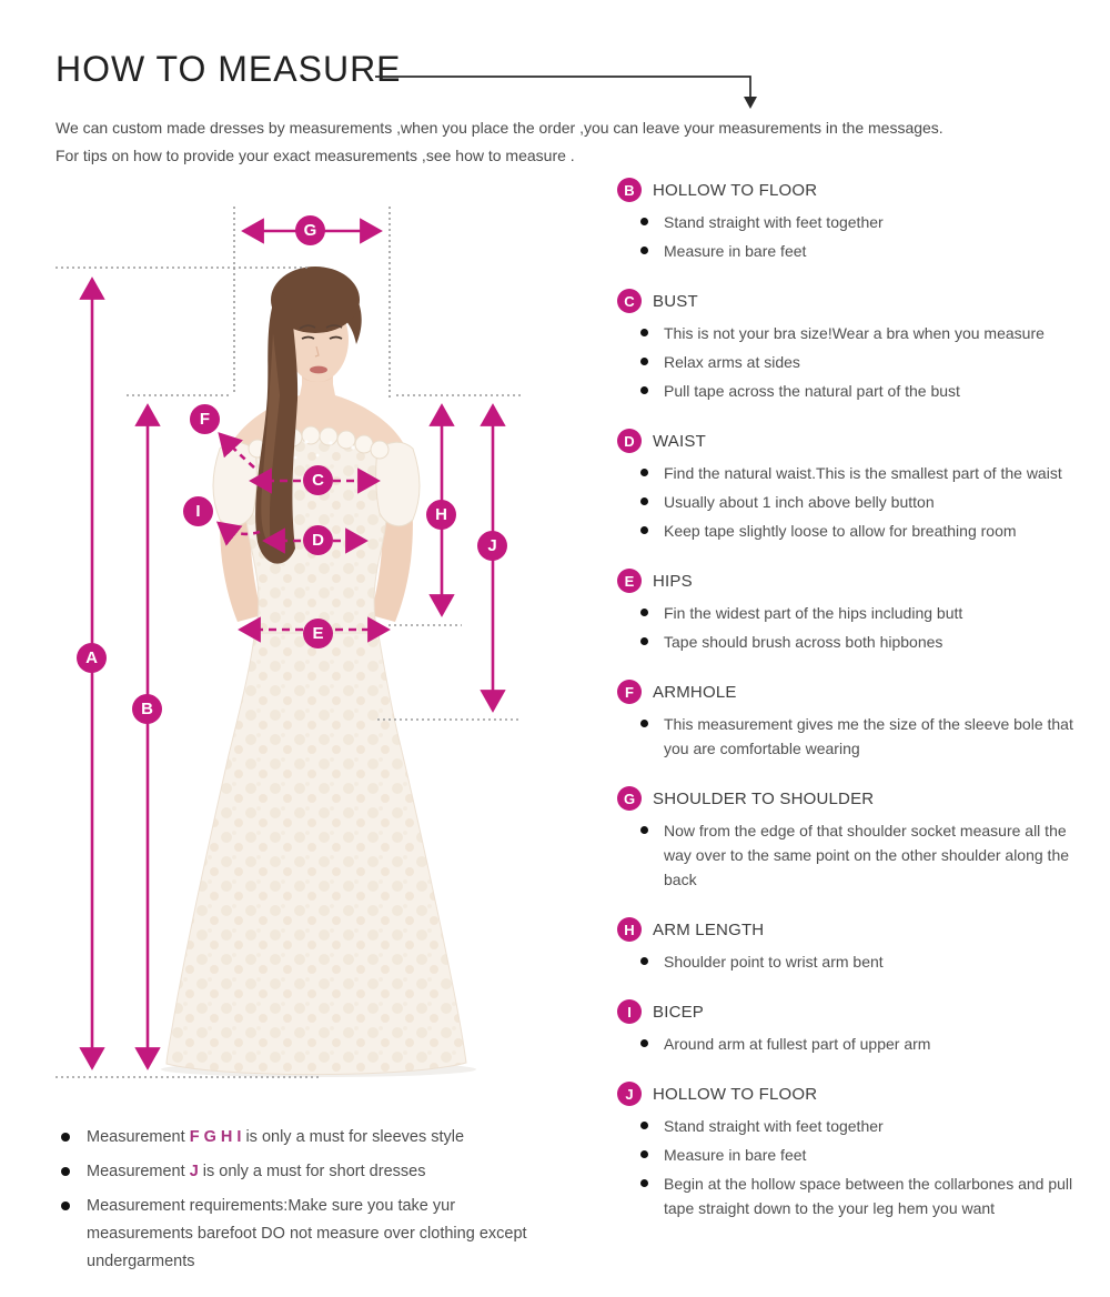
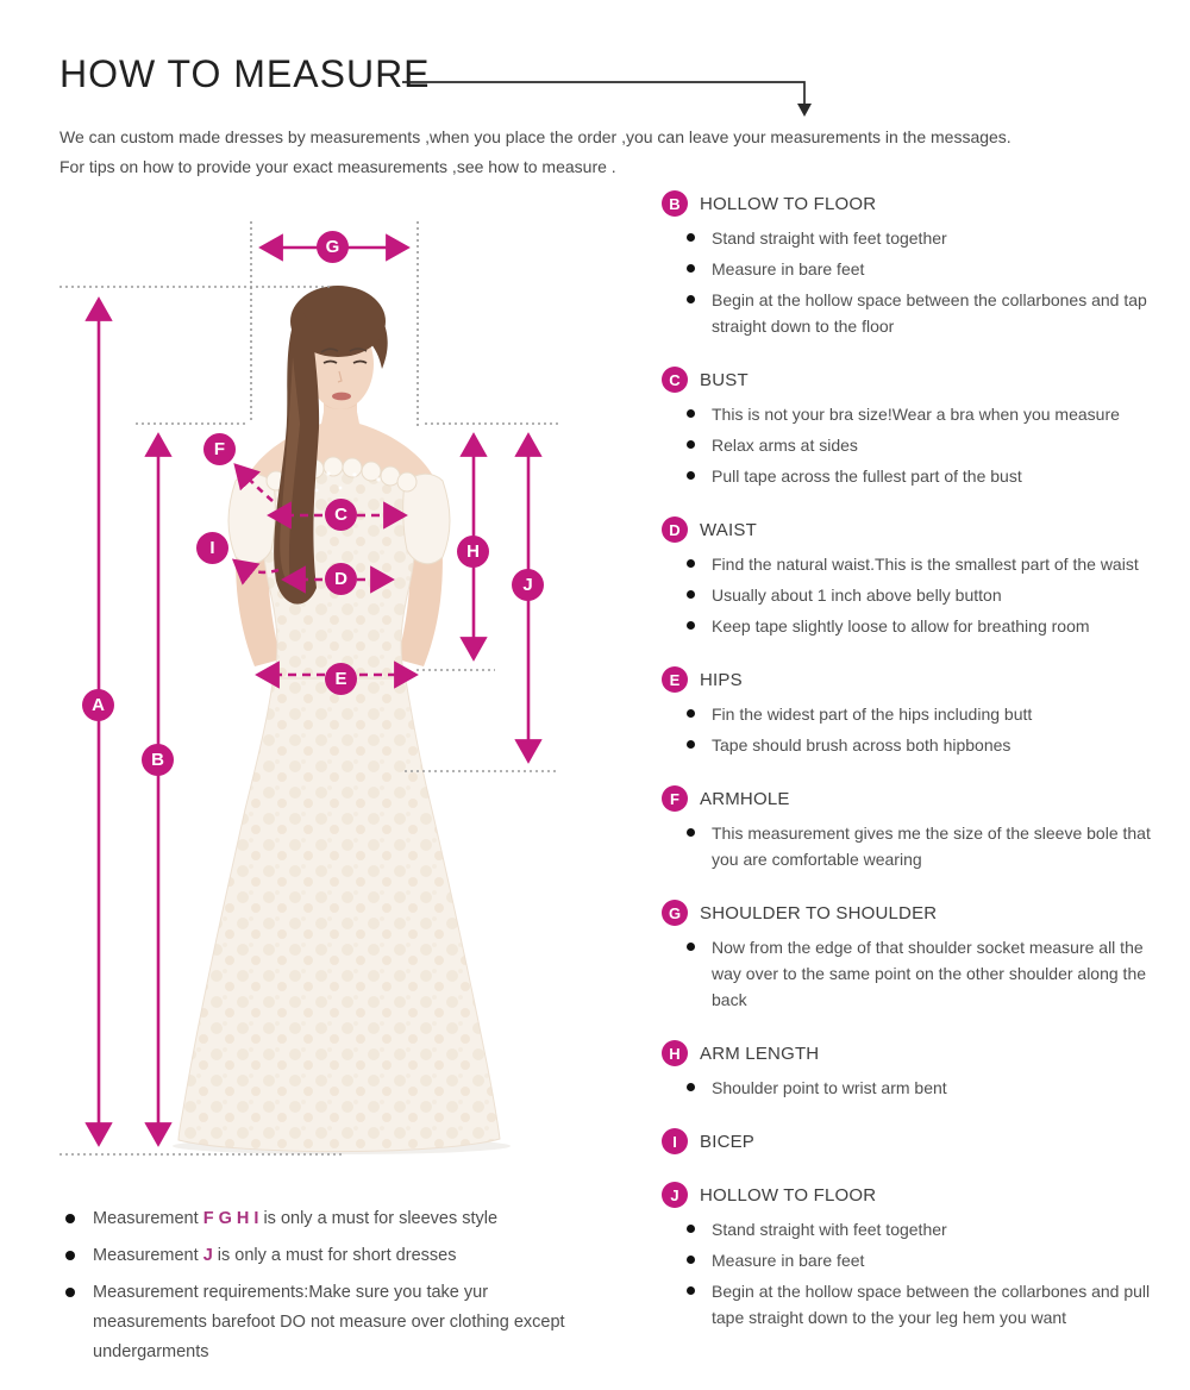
  HOW TO MEASURE
  We can custom made dresses by measurements ,when you place the order ,you can leave your measurements in the messages.
  For tips on how to provide your exact measurements ,see how to measure .
  G
  F
  C
  I
  D
  H
  J
  E
  A
  B
  B
  HOLLOW TO FLOOR
  Stand straight with feet together
  Measure in bare feet
+ Begin at the hollow space between the collarbones and tap straight down to the floor
  C
  BUST
  This is not your bra size!Wear a bra when you measure
  Relax arms at sides
- Pull tape across the natural part of the bust
+ Pull tape across the fullest part of the bust
  D
  WAIST
  Find the natural waist.This is the smallest part of the waist
  Usually about 1 inch above belly button
  Keep tape slightly loose to allow for breathing room
  E
  HIPS
  Fin the widest part of the hips including butt
  Tape should brush across both hipbones
  F
  ARMHOLE
  This measurement gives me the size of the sleeve bole that you are comfortable wearing
  G
  SHOULDER TO SHOULDER
  Now from the edge of that shoulder socket measure all the way over to the same point on the other shoulder along the back
  H
  ARM LENGTH
  Shoulder point to wrist arm bent
  I
  BICEP
- Around arm at fullest part of upper arm
  J
  HOLLOW TO FLOOR
  Stand straight with feet together
  Measure in bare feet
  Begin at the hollow space between the collarbones and pull tape straight down to the your leg hem you want
  Measurement F G H I is only a must for sleeves style
  Measurement J is only a must for short dresses
  Measurement requirements:Make sure you take yur measurements barefoot DO not measure over clothing except undergarments
